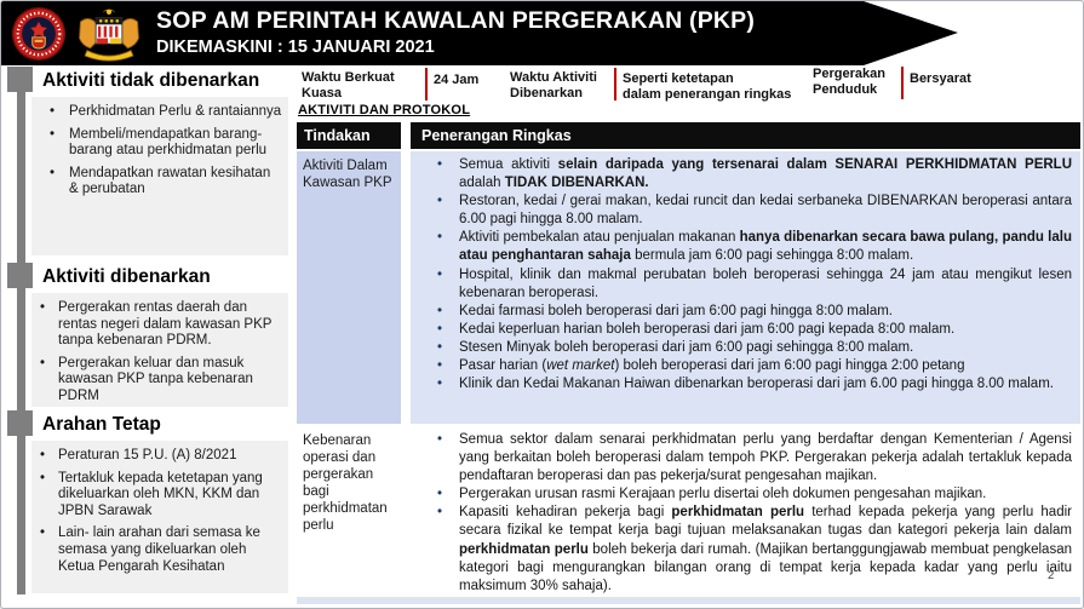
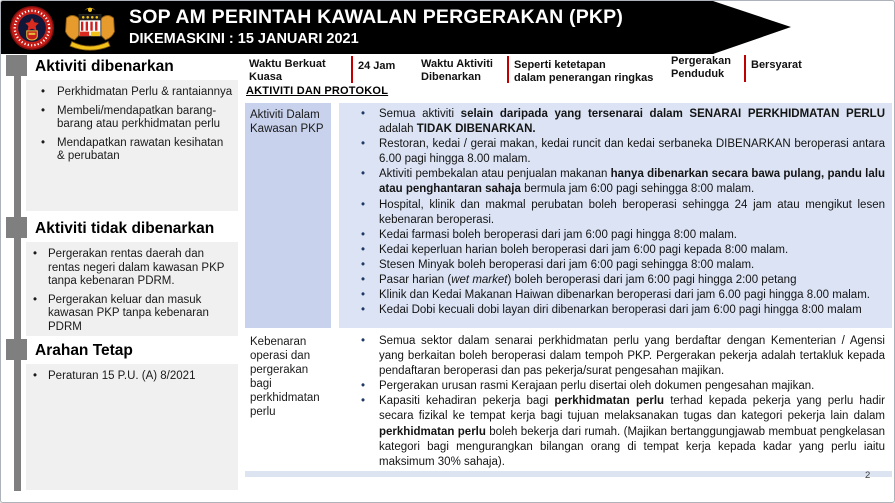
  SOP AM PERINTAH KAWALAN PERGERAKAN (PKP)
  DIKEMASKINI : 15 JANUARI 2021
  Waktu Berkuat
  Kuasa
  24 Jam
  Waktu Aktiviti
  Dibenarkan
  Seperti ketetapan
  dalam penerangan ringkas
  Pergerakan
  Penduduk
  Bersyarat
  AKTIVITI DAN PROTOKOL
- Aktiviti tidak dibenarkan
+ Aktiviti dibenarkan
  Perkhidmatan Perlu & rantaiannya
  Membeli/mendapatkan barang-barang atau perkhidmatan perlu
  Mendapatkan rawatan kesihatan & perubatan
- Aktiviti dibenarkan
+ Aktiviti tidak dibenarkan
  Pergerakan rentas daerah dan rentas negeri dalam kawasan PKP tanpa kebenaran PDRM.
  Pergerakan keluar dan masuk kawasan PKP tanpa kebenaran PDRM
  Arahan Tetap
  Peraturan 15 P.U. (A) 8/2021
- Tertakluk kepada ketetapan yang dikeluarkan oleh MKN, KKM dan JPBN Sarawak
- Lain- lain arahan dari semasa ke semasa yang dikeluarkan oleh Ketua Pengarah Kesihatan
- Tindakan
- Penerangan Ringkas
  Aktiviti Dalam Kawasan PKP
  Semua aktiviti selain daripada yang tersenarai dalam SENARAI PERKHIDMATAN PERLU adalah TIDAK DIBENARKAN.
  Restoran, kedai / gerai makan, kedai runcit dan kedai serbaneka DIBENARKAN beroperasi antara 6.00 pagi hingga 8.00 malam.
  Aktiviti pembekalan atau penjualan makanan hanya dibenarkan secara bawa pulang, pandu lalu atau penghantaran sahaja bermula jam 6:00 pagi sehingga 8:00 malam.
  Hospital, klinik dan makmal perubatan boleh beroperasi sehingga 24 jam atau mengikut lesen kebenaran beroperasi.
  Kedai farmasi boleh beroperasi dari jam 6:00 pagi hingga 8:00 malam.
  Kedai keperluan harian boleh beroperasi dari jam 6:00 pagi kepada 8:00 malam.
  Stesen Minyak boleh beroperasi dari jam 6:00 pagi sehingga 8:00 malam.
  Pasar harian (wet market) boleh beroperasi dari jam 6:00 pagi hingga 2:00 petang
  Klinik dan Kedai Makanan Haiwan dibenarkan beroperasi dari jam 6.00 pagi hingga 8.00 malam.
+ Kedai Dobi kecuali dobi layan diri dibenarkan beroperasi dari jam 6:00 pagi hingga 8:00 malam
  Kebenaran operasi dan pergerakan bagi perkhidmatan perlu
  Semua sektor dalam senarai perkhidmatan perlu yang berdaftar dengan Kementerian / Agensi yang berkaitan boleh beroperasi dalam tempoh PKP. Pergerakan pekerja adalah tertakluk kepada pendaftaran beroperasi dan pas pekerja/surat pengesahan majikan.
  Pergerakan urusan rasmi Kerajaan perlu disertai oleh dokumen pengesahan majikan.
  Kapasiti kehadiran pekerja bagi perkhidmatan perlu terhad kepada pekerja yang perlu hadir secara fizikal ke tempat kerja bagi tujuan melaksanakan tugas dan kategori pekerja lain dalam perkhidmatan perlu boleh bekerja dari rumah. (Majikan bertanggungjawab membuat pengkelasan kategori bagi mengurangkan bilangan orang di tempat kerja kepada kadar yang perlu iaitu maksimum 30% sahaja).
  2
